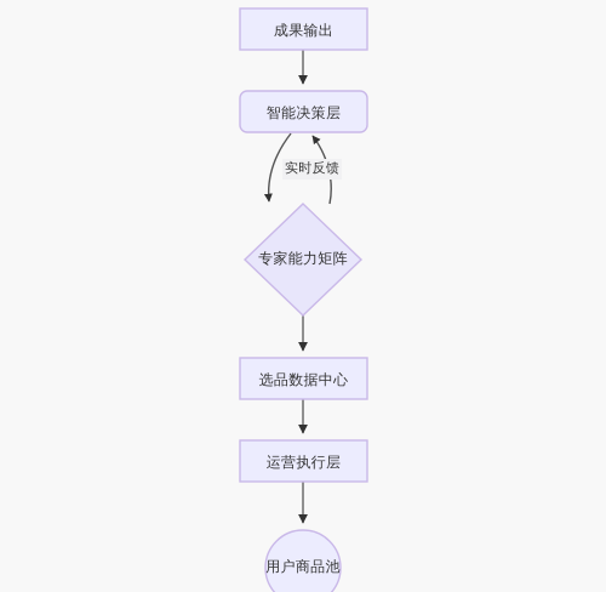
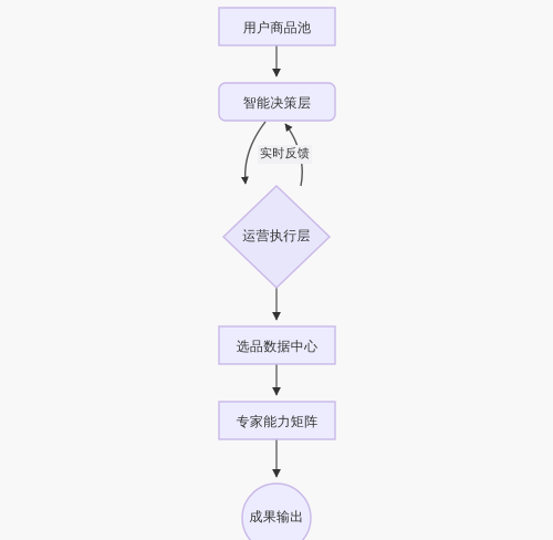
- 成果输出
+ 用户商品池
  智能决策层
- 专家能力矩阵
+ 运营执行层
  选品数据中心
- 运营执行层
+ 专家能力矩阵
- 用户商品池
+ 成果输出
  实时反馈
